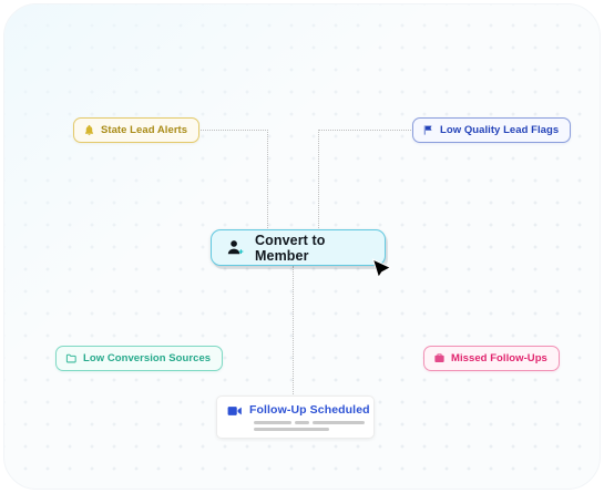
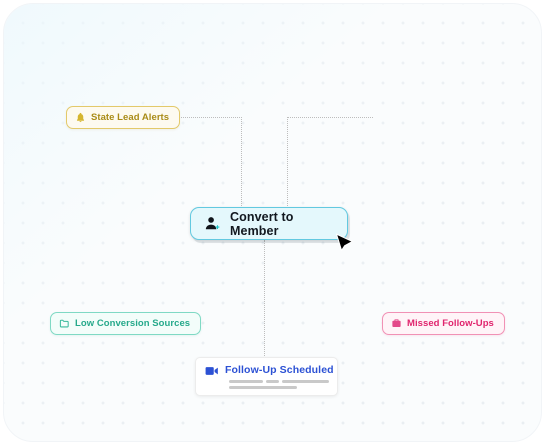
  State Lead Alerts
- Low Quality Lead Flags
  Low Conversion Sources
  Missed Follow-Ups
  Convert to Member
  Follow-Up Scheduled
